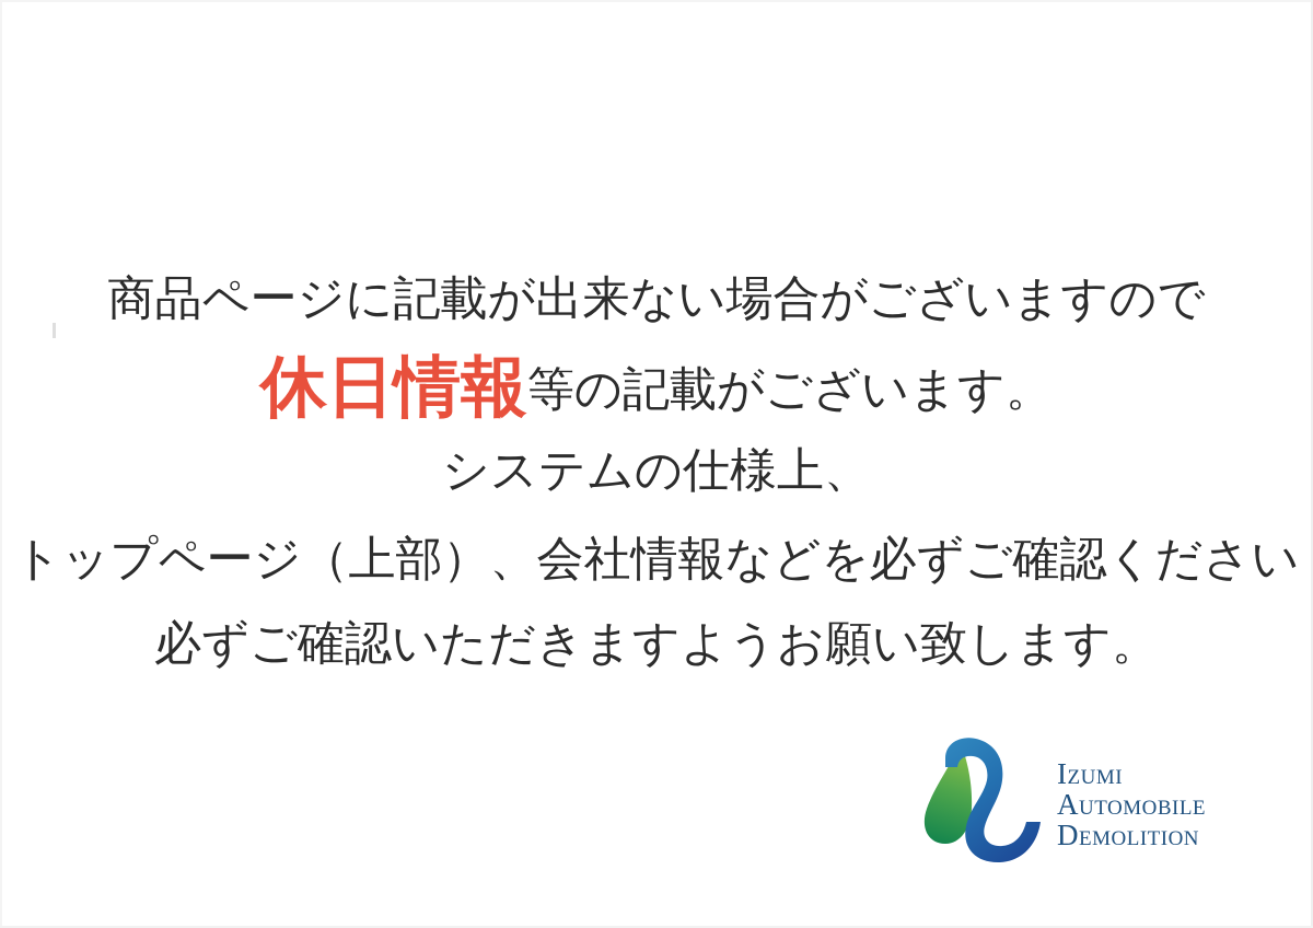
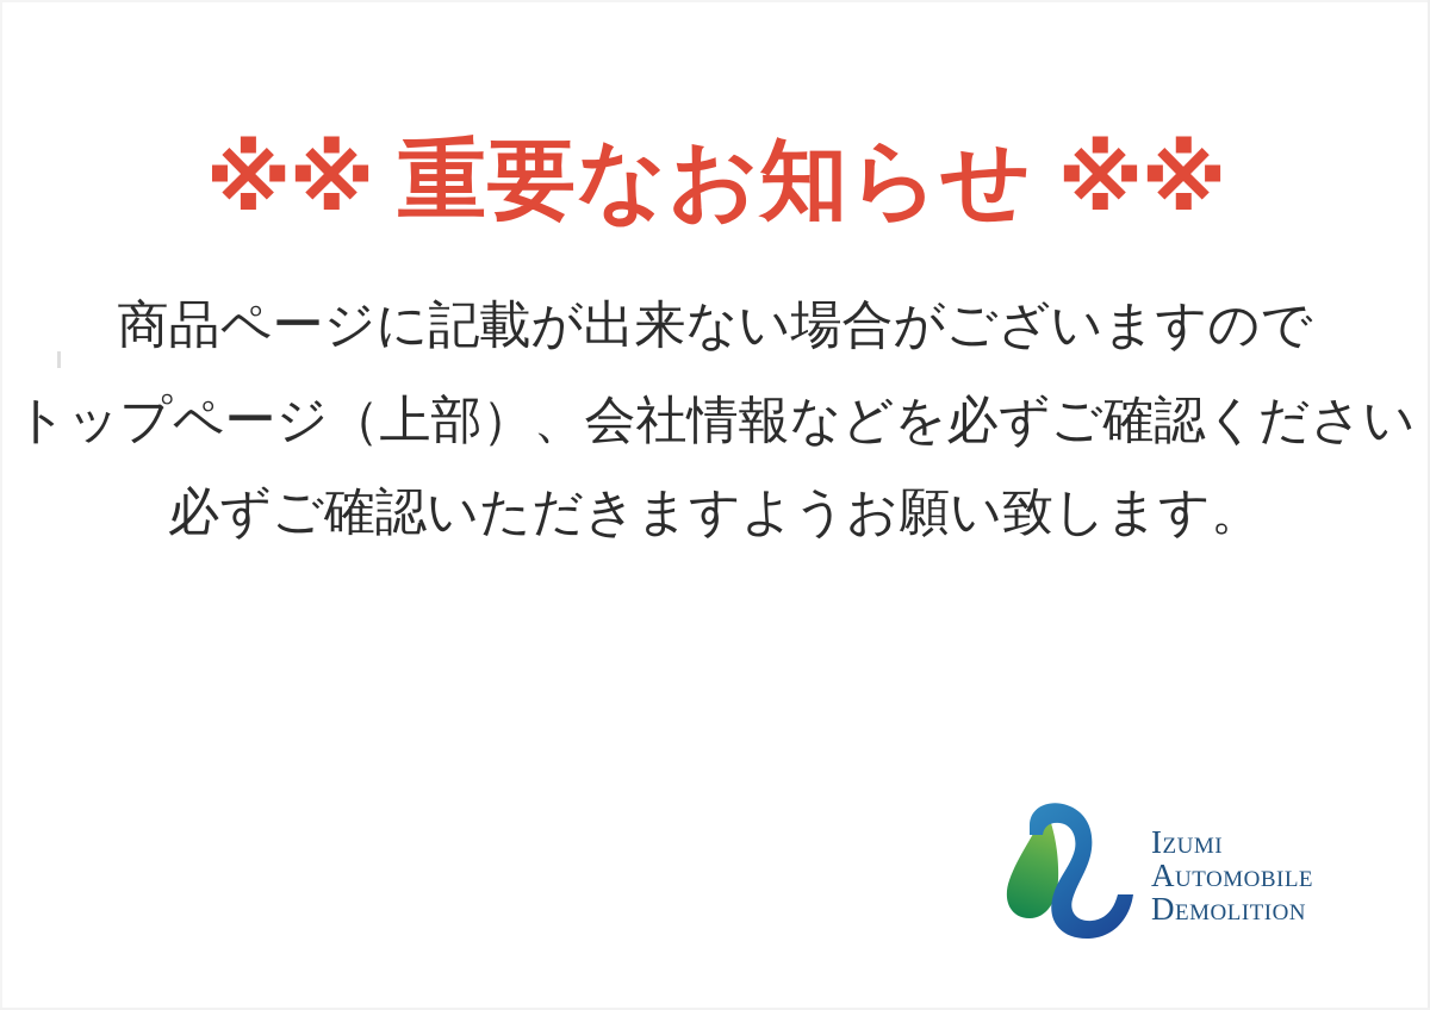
+ ※※ 重要なお知らせ ※※
  商品ページに記載が出来ない場合がございますので
- 休日情報等の記載がございます。
- システムの仕様上、
  トップページ（上部）、会社情報などを必ずご確認ください
  必ずご確認いただきますようお願い致します。
  Izumi
  Automobile
  Demolition
